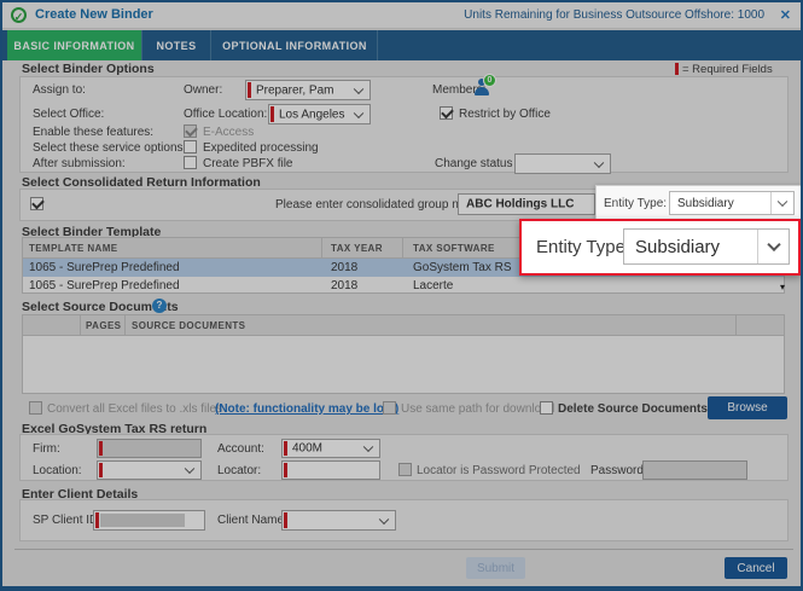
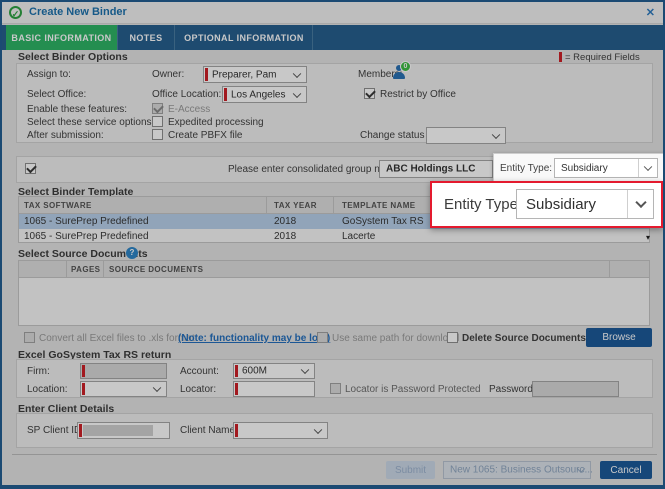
  ✓
  Create New Binder
- Units Remaining for Business Outsource Offshore: 1000
  ✕
  BASIC INFORMATION
  NOTES
  OPTIONAL INFORMATION
  = Required Fields
  Select Binder Options
  Assign to:
  Owner:
  Preparer, Pam
  Select Office:
  Office Location:
  Los Angeles
  Restrict by Office
  Enable these features:
  E-Access
  Select these service options
  Expedited processing
  After submission:
  Create PBFX file
  Change status
- Select Consolidated Return Information
  Please enter consolidated group n
  ABC Holdings LLC
  Select Binder Template
- TEMPLATE NAME
+ TAX SOFTWARE
  TAX YEAR
- TAX SOFTWARE
+ TEMPLATE NAME
  1065 - SurePrep Predefined
  2018
  GoSystem Tax RS
  1065 - SurePrep Predefined
  2018
  Lacerte
  ▾
  Select Source Documts
  ?
  PAGES
  SOURCE DOCUMENTS
- Convert all Excel files to .xls files
+ Convert all Excel files to .xls format
  (Note: functionality may be lo)
  Use same path for downlo
  Delete Source Documents
  Browse
  Excel GoSystem Tax RS return
  Firm:
  Account:
- 400M
+ 600M
  Location:
  Locator:
  Locator is Password Protected
  Password
  Enter Client Details
  SP Client I
  Client Nam
  Submit
+ New 1065: Business Outsourc...
  Cancel
  Entity Type:
  Subsidiary
  Entity Type
  Subsidiary
